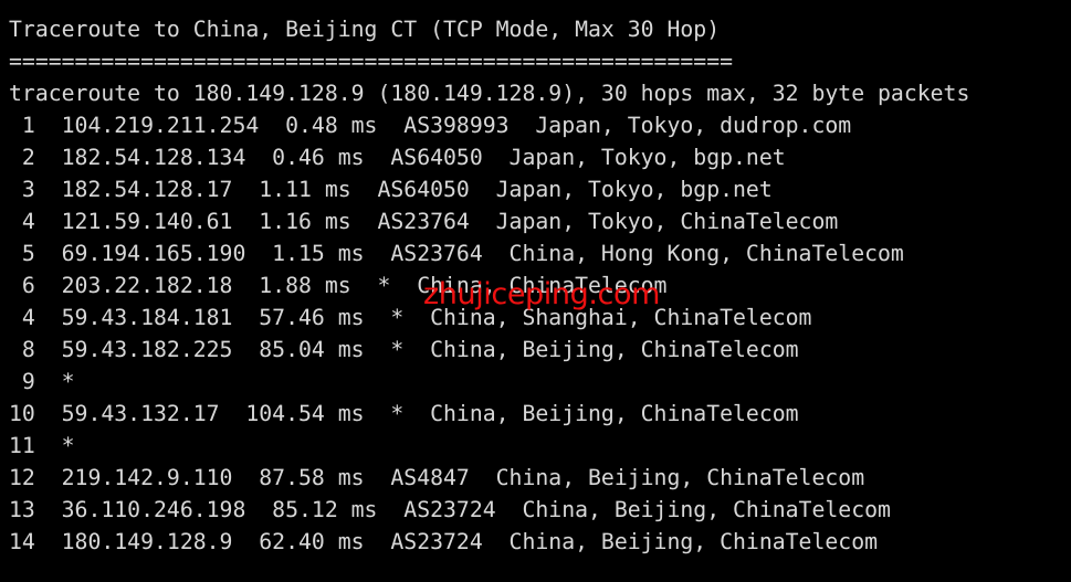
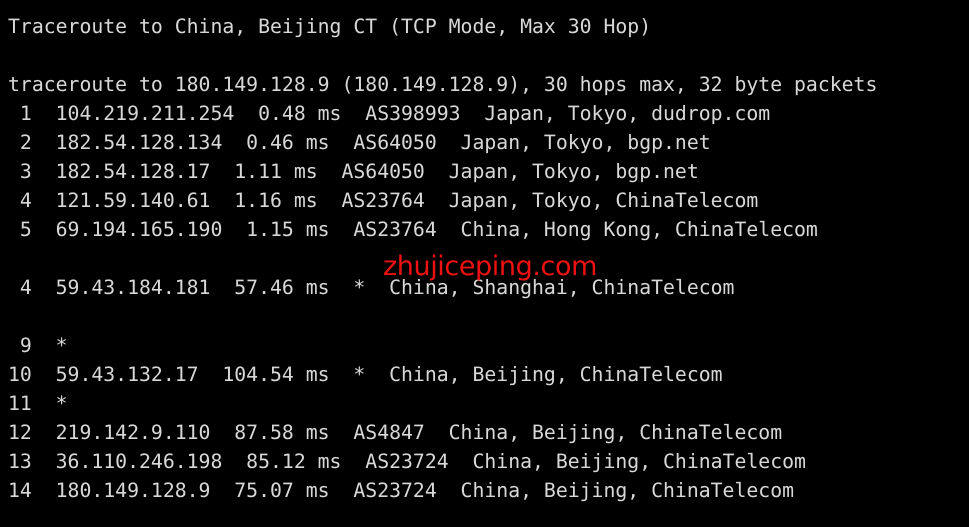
  Traceroute to China, Beijing CT (TCP Mode, Max 30 Hop)
- =======================================================
  traceroute to 180.149.128.9 (180.149.128.9), 30 hops max, 32 byte packets
  1 104.219.211.254 0.48 ms AS398993 Japan, Tokyo, dudrop.com
  2 182.54.128.134 0.46 ms AS64050 Japan, Tokyo, bgp.net
  3 182.54.128.17 1.11 ms AS64050 Japan, Tokyo, bgp.net
  4 121.59.140.61 1.16 ms AS23764 Japan, Tokyo, ChinaTelecom
  5 69.194.165.190 1.15 ms AS23764 China, Hong Kong, ChinaTelecom
- 6 203.22.182.18 1.88 ms * China, ChinaTelecom
  4 59.43.184.181 57.46 ms * China, Shanghai, ChinaTelecom
- 8 59.43.182.225 85.04 ms * China, Beijing, ChinaTelecom
  9 *
  10 59.43.132.17 104.54 ms * China, Beijing, ChinaTelecom
  11 *
  12 219.142.9.110 87.58 ms AS4847 China, Beijing, ChinaTelecom
  13 36.110.246.198 85.12 ms AS23724 China, Beijing, ChinaTelecom
- 14 180.149.128.9 62.40 ms AS23724 China, Beijing, ChinaTelecom
+ 14 180.149.128.9 75.07 ms AS23724 China, Beijing, ChinaTelecom
  zhujiceping.com
